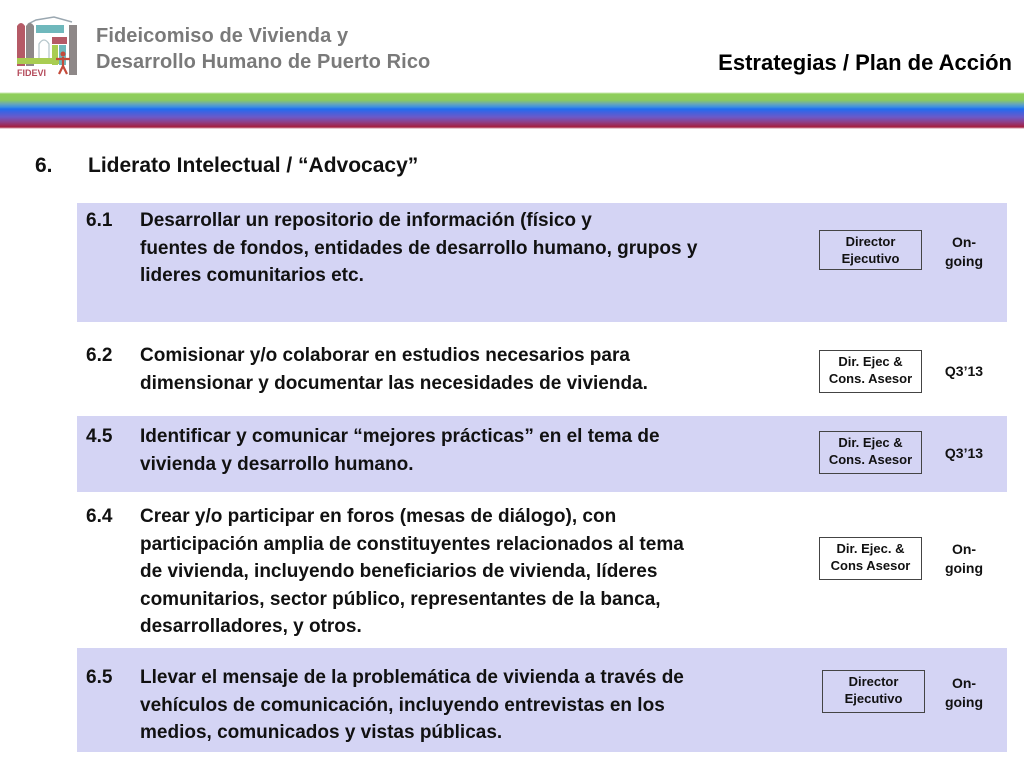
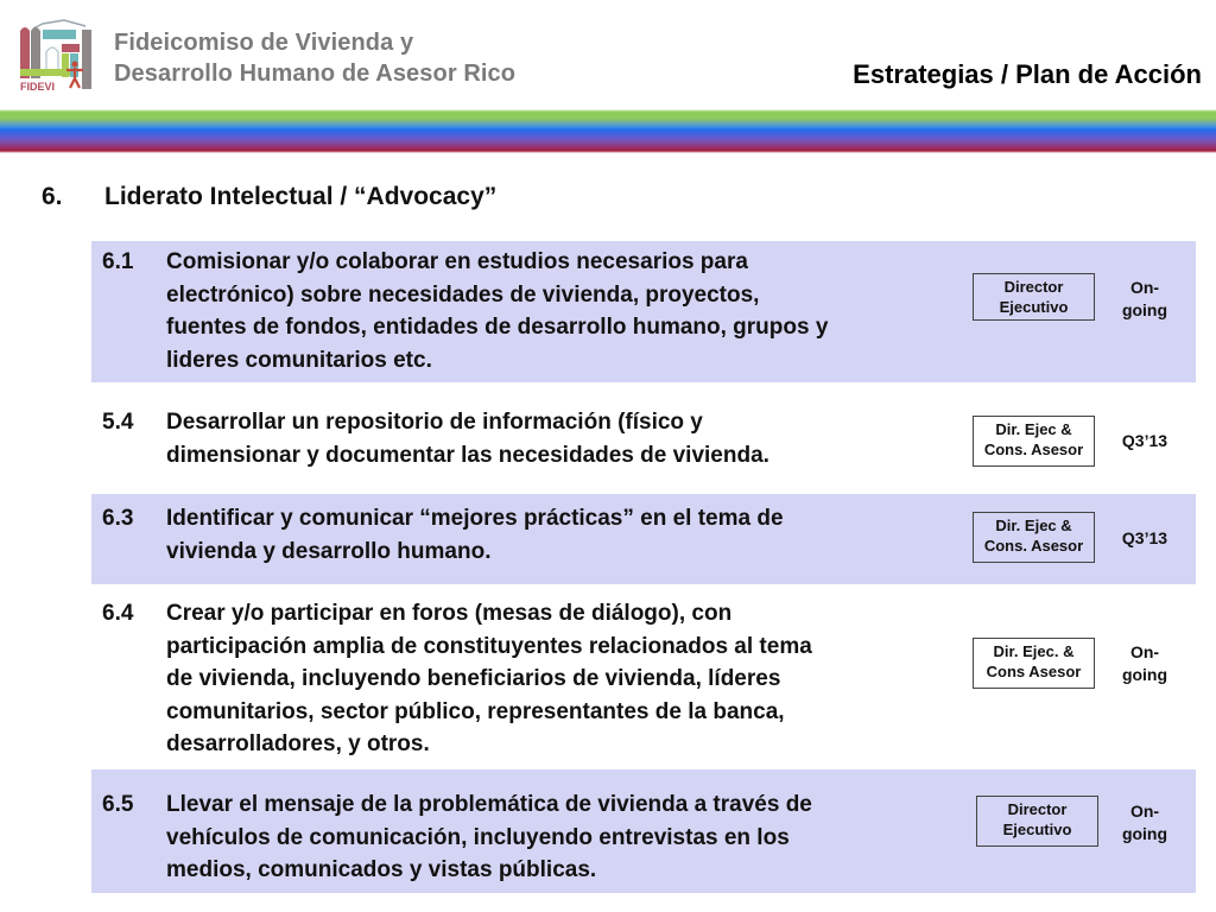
  FIDEVI
  Fideicomiso de Vivienda y
- Desarrollo Humano de Puerto Rico
+ Desarrollo Humano de Asesor Rico
  Estrategias / Plan de Acción
  6. Liderato Intelectual / “Advocacy”
  6.1
- Desarrollar un repositorio de información (físico y
+ Comisionar y/o colaborar en estudios necesarios para
+ electrónico) sobre necesidades de vivienda, proyectos,
  fuentes de fondos, entidades de desarrollo humano, grupos y
  lideres comunitarios etc.
  Director
  Ejecutivo
  On-
  going
- 6.2
+ 5.4
- Comisionar y/o colaborar en estudios necesarios para
+ Desarrollar un repositorio de información (físico y
  dimensionar y documentar las necesidades de vivienda.
  Dir. Ejec &
  Cons. Asesor
  Q3’13
- 4.5
+ 6.3
  Identificar y comunicar “mejores prácticas” en el tema de
  vivienda y desarrollo humano.
  Dir. Ejec &
  Cons. Asesor
  Q3’13
  6.4
  Crear y/o participar en foros (mesas de diálogo), con
  participación amplia de constituyentes relacionados al tema
  de vivienda, incluyendo beneficiarios de vivienda, líderes
  comunitarios, sector público, representantes de la banca,
  desarrolladores, y otros.
  Dir. Ejec. &
  Cons Asesor
  On-
  going
  6.5
  Llevar el mensaje de la problemática de vivienda a través de
  vehículos de comunicación, incluyendo entrevistas en los
  medios, comunicados y vistas públicas.
  Director
  Ejecutivo
  On-
  going
